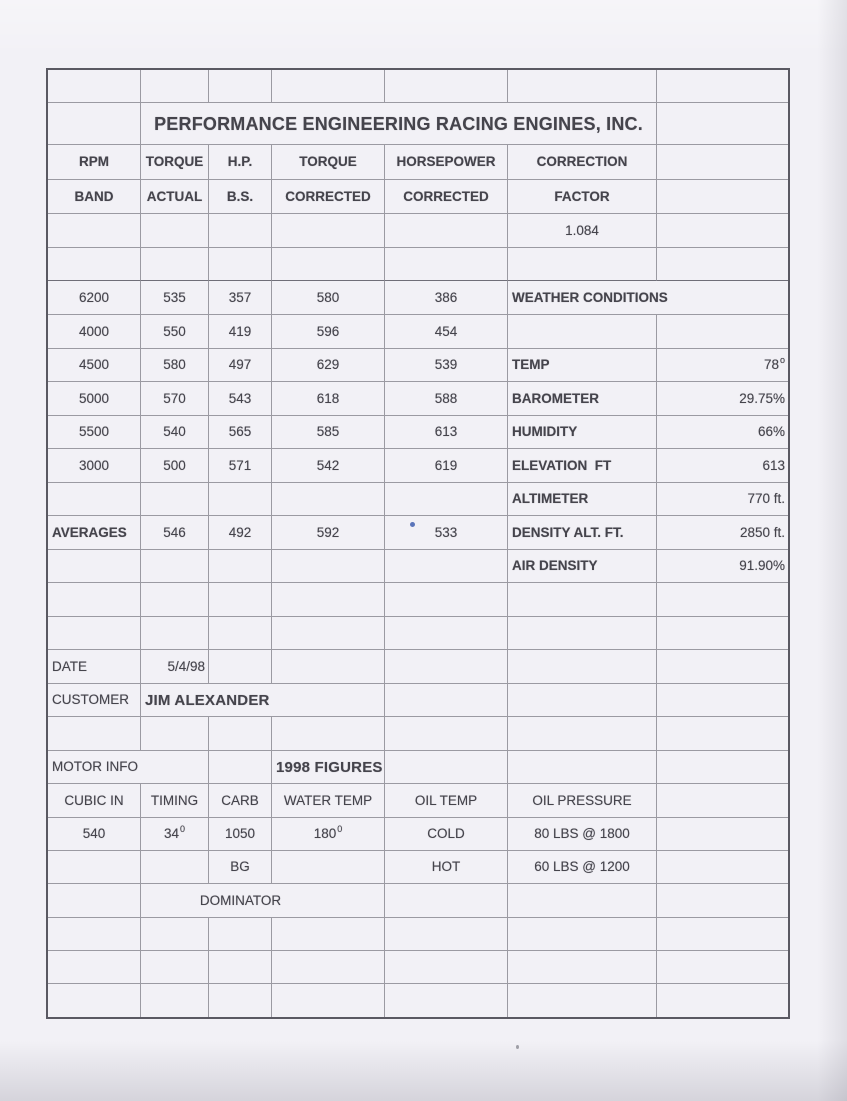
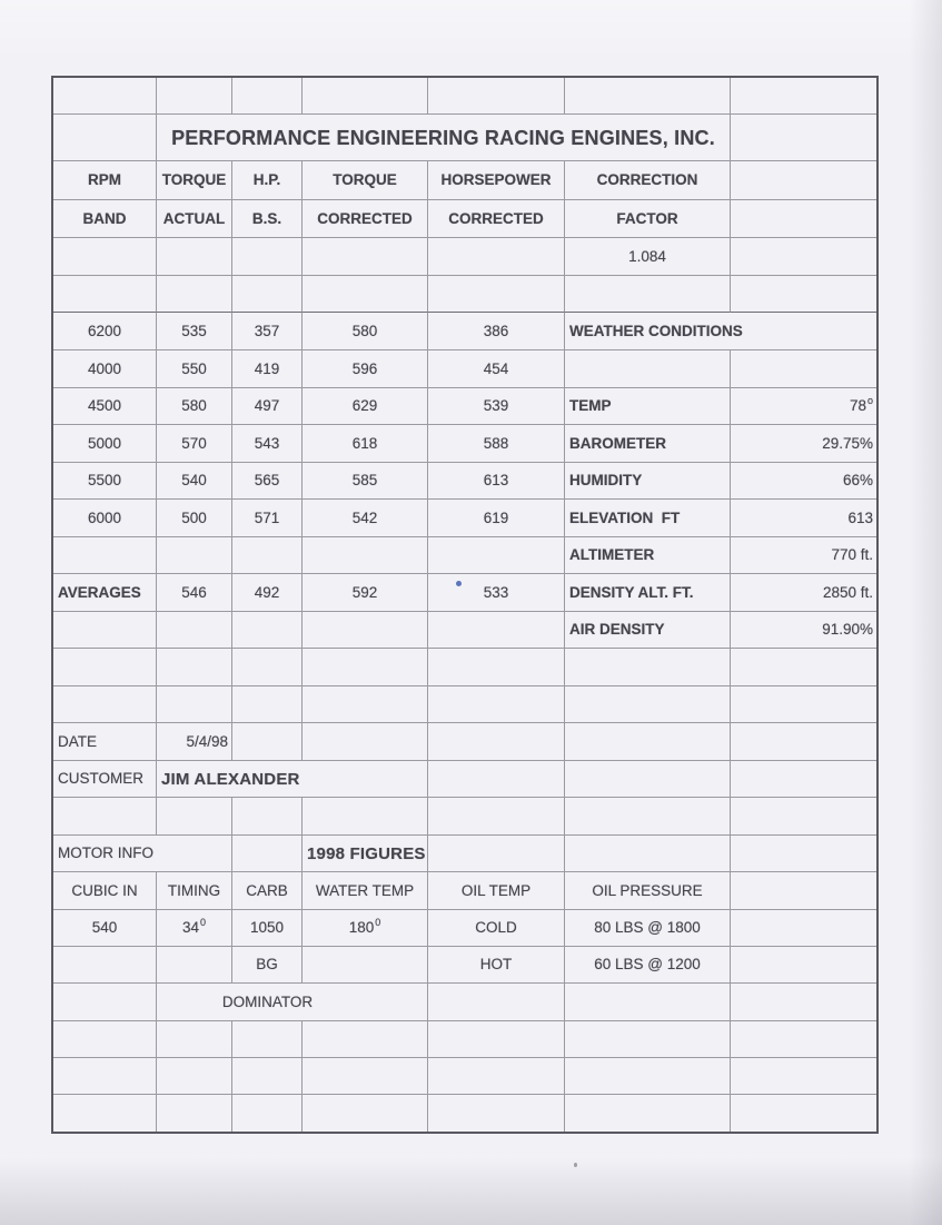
  PERFORMANCE ENGINEERING RACING ENGINES, INC.
  RPM
  TORQUE
  H.P.
  TORQUE
  HORSEPOWER
  CORRECTION
  BAND
  ACTUAL
  B.S.
  CORRECTED
  CORRECTED
  FACTOR
  1.084
  6200
  535
  357
  580
  386
  WEATHER CONDITIONS
  4000
  550
  419
  596
  454
  4500
  580
  497
  629
  539
  TEMP
  78
  o
  5000
  570
  543
  618
  588
  BAROMETER
  29.75%
  5500
  540
  565
  585
  613
  HUMIDITY
  66%
- 3000
+ 6000
  500
  571
  542
  619
  ELEVATION FT
  613
  ALTIMETER
  770 ft.
  AVERAGES
  546
  492
  592
  533
  DENSITY ALT. FT.
  2850 ft.
  AIR DENSITY
  91.90%
  DATE
  5/4/98
  CUSTOMER
  JIM ALEXANDER
  MOTOR INFO
  1998 FIGURES
  CUBIC IN
  TIMING
  CARB
  WATER TEMP
  OIL TEMP
  OIL PRESSURE
  540
  34
  0
  1050
  180
  0
  COLD
  80 LBS @ 1800
  BG
  HOT
  60 LBS @ 1200
  DOMINATOR
